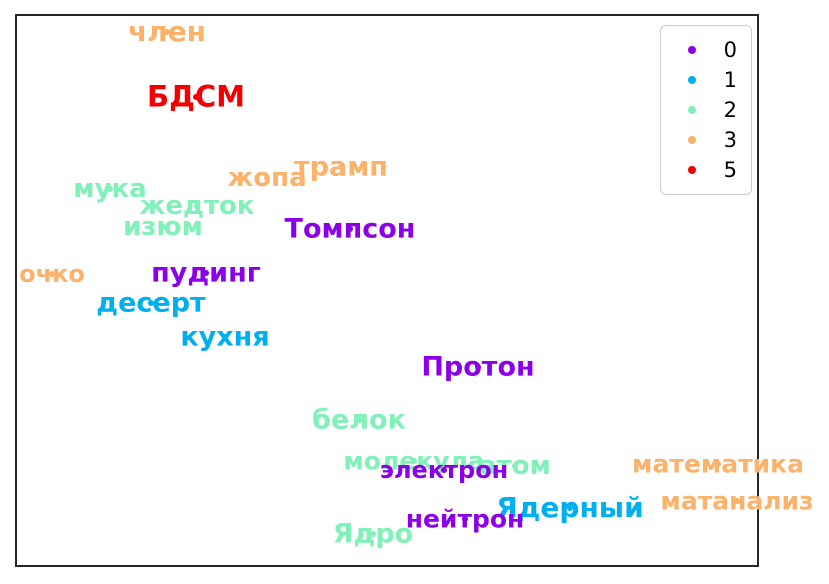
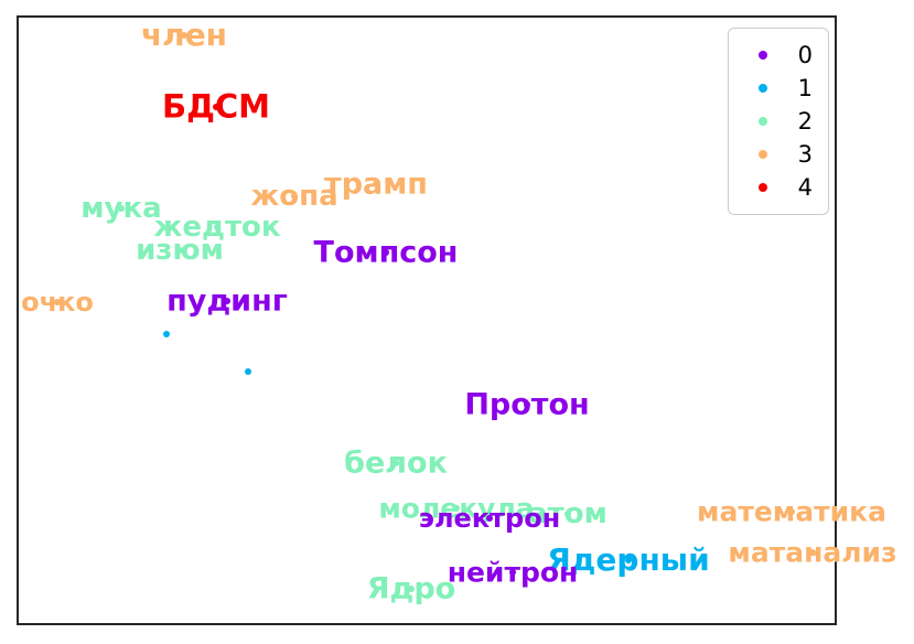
  член
  БДСМ
  мука
  жедток
  изюм
  жопа
  трамп
  Томпсон
  очко
  пудинг
- десерт
- кухня
  Протон
  белок
  молекула
  атом
  электрон
  математика
  матанализ
  Ядерный
  нейтрон
  Ядро
  0
  1
  2
  3
- 5
+ 4
